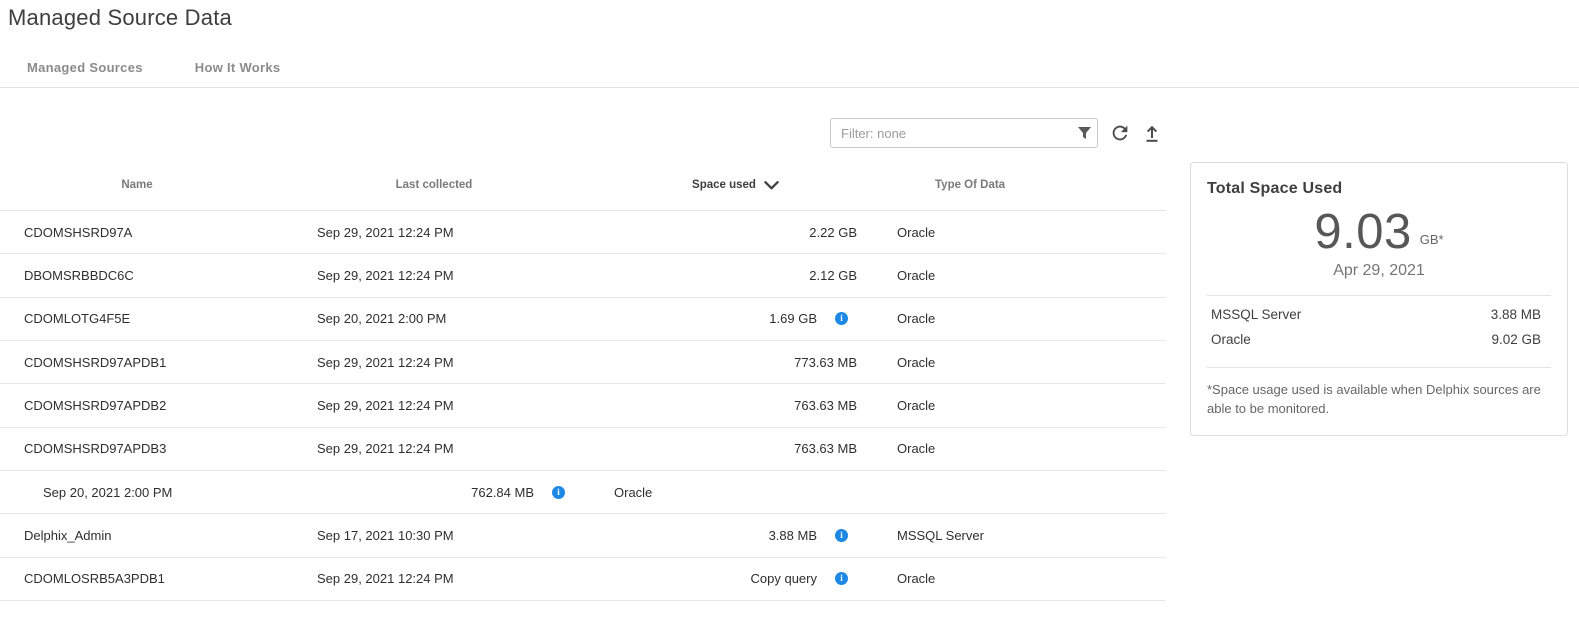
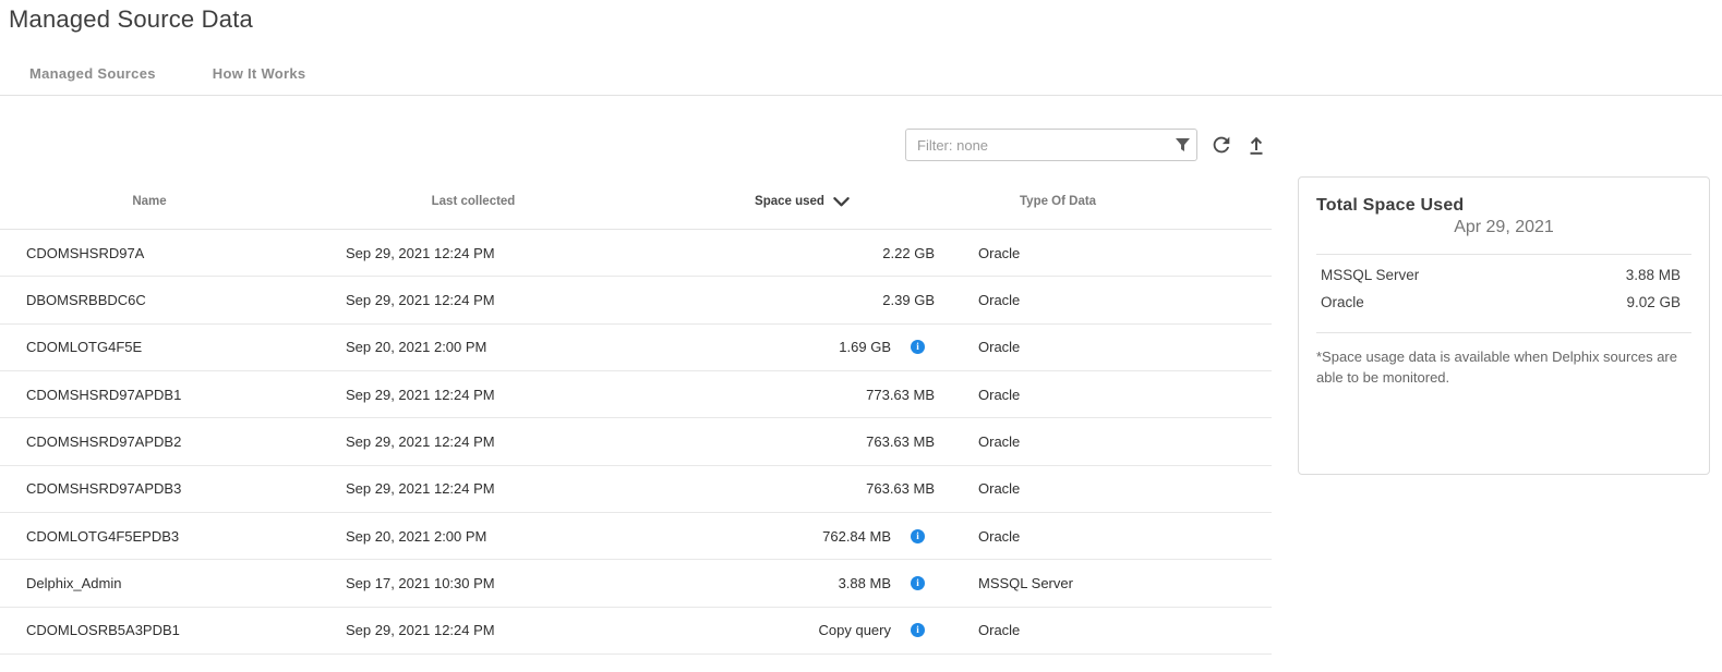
  Managed Source Data
  Managed Sources
  How It Works
  Filter: none
  Name
  Last collected
  Space used
  Type Of Data
  CDOMSHSRD97A
  Sep 29, 2021 12:24 PM
  2.22 GB
  Oracle
  DBOMSRBBDC6C
  Sep 29, 2021 12:24 PM
- 2.12 GB
+ 2.39 GB
  Oracle
  CDOMLOTG4F5E
  Sep 20, 2021 2:00 PM
  1.69 GB
  i
  Oracle
  CDOMSHSRD97APDB1
  Sep 29, 2021 12:24 PM
  773.63 MB
  Oracle
  CDOMSHSRD97APDB2
  Sep 29, 2021 12:24 PM
  763.63 MB
  Oracle
  CDOMSHSRD97APDB3
  Sep 29, 2021 12:24 PM
  763.63 MB
  Oracle
+ CDOMLOTG4F5EPDB3
  Sep 20, 2021 2:00 PM
  762.84 MB
  i
  Oracle
  Delphix_Admin
  Sep 17, 2021 10:30 PM
  3.88 MB
  i
  MSSQL Server
  CDOMLOSRB5A3PDB1
  Sep 29, 2021 12:24 PM
  Copy query
  i
  Oracle
  Total Space Used
- 9.03 GB*
  Apr 29, 2021
  MSSQL Server
  3.88 MB
  Oracle
  9.02 GB
- *Space usage used is available when Delphix sources are able to be monitored.
+ *Space usage data is available when Delphix sources are able to be monitored.
